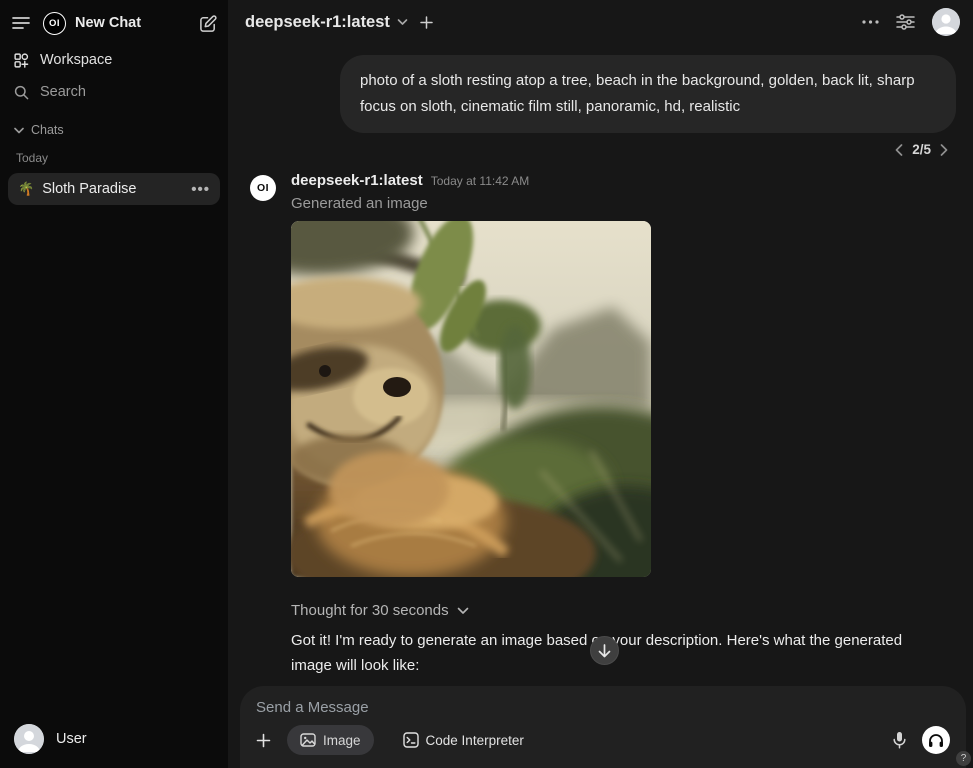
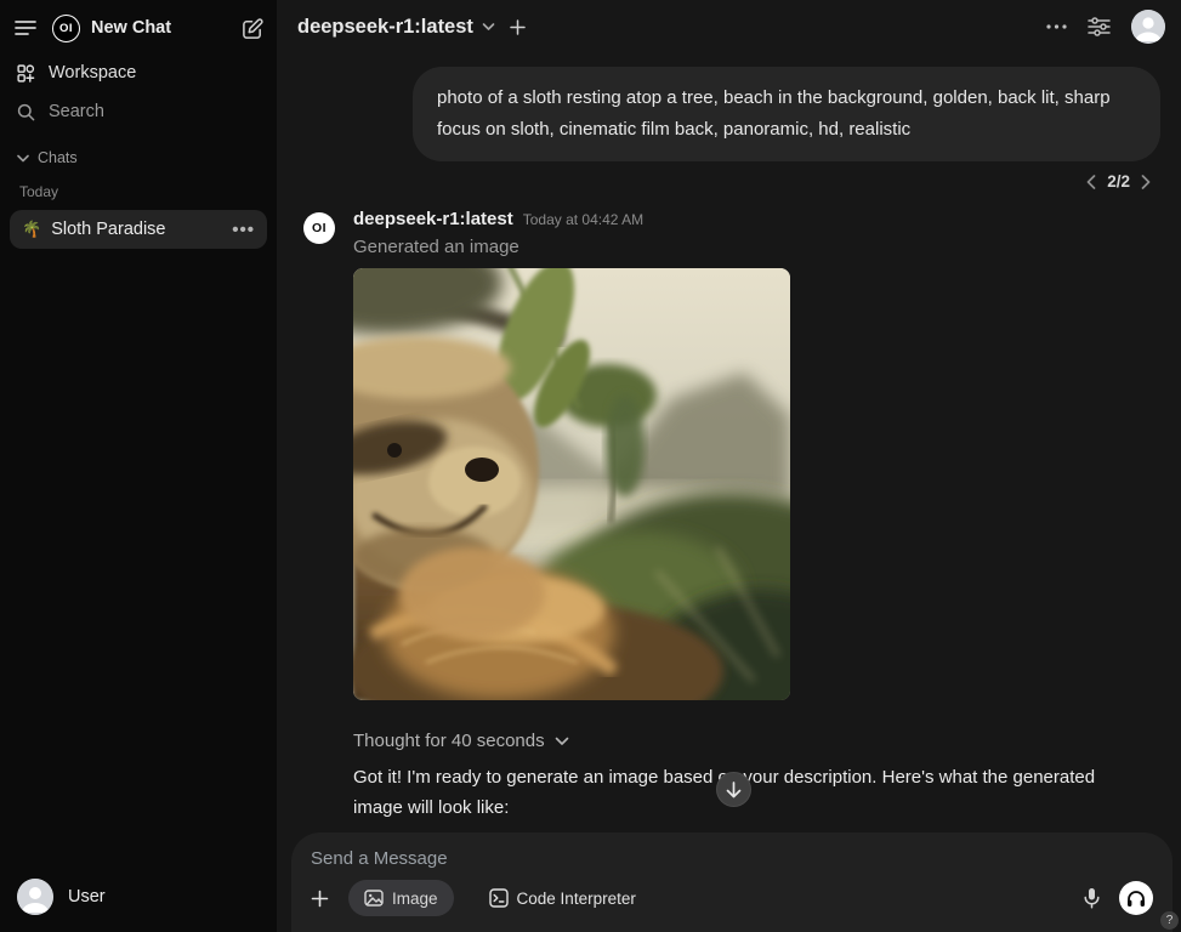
  OI
  New Chat
  Workspace
  Search
  Chats
  Today
  🌴
  Sloth Paradise
  •••
  User
  deepseek-r1:latest
- photo of a sloth resting atop a tree, beach in the background, golden, back lit, sharp focus on sloth, cinematic film still, panoramic, hd, realistic
+ photo of a sloth resting atop a tree, beach in the background, golden, back lit, sharp focus on sloth, cinematic film back, panoramic, hd, realistic
- 2/5
+ 2/2
  OI
  deepseek-r1:latest
- Today at 11:42 AM
+ Today at 04:42 AM
  Generated an image
- Thought for 30 seconds
+ Thought for 40 seconds
  Got it! I'm ready to generate an image based your description. Here's what the generated image will look like:
  Send a Message
  Image
  Code Interpreter
  ?
